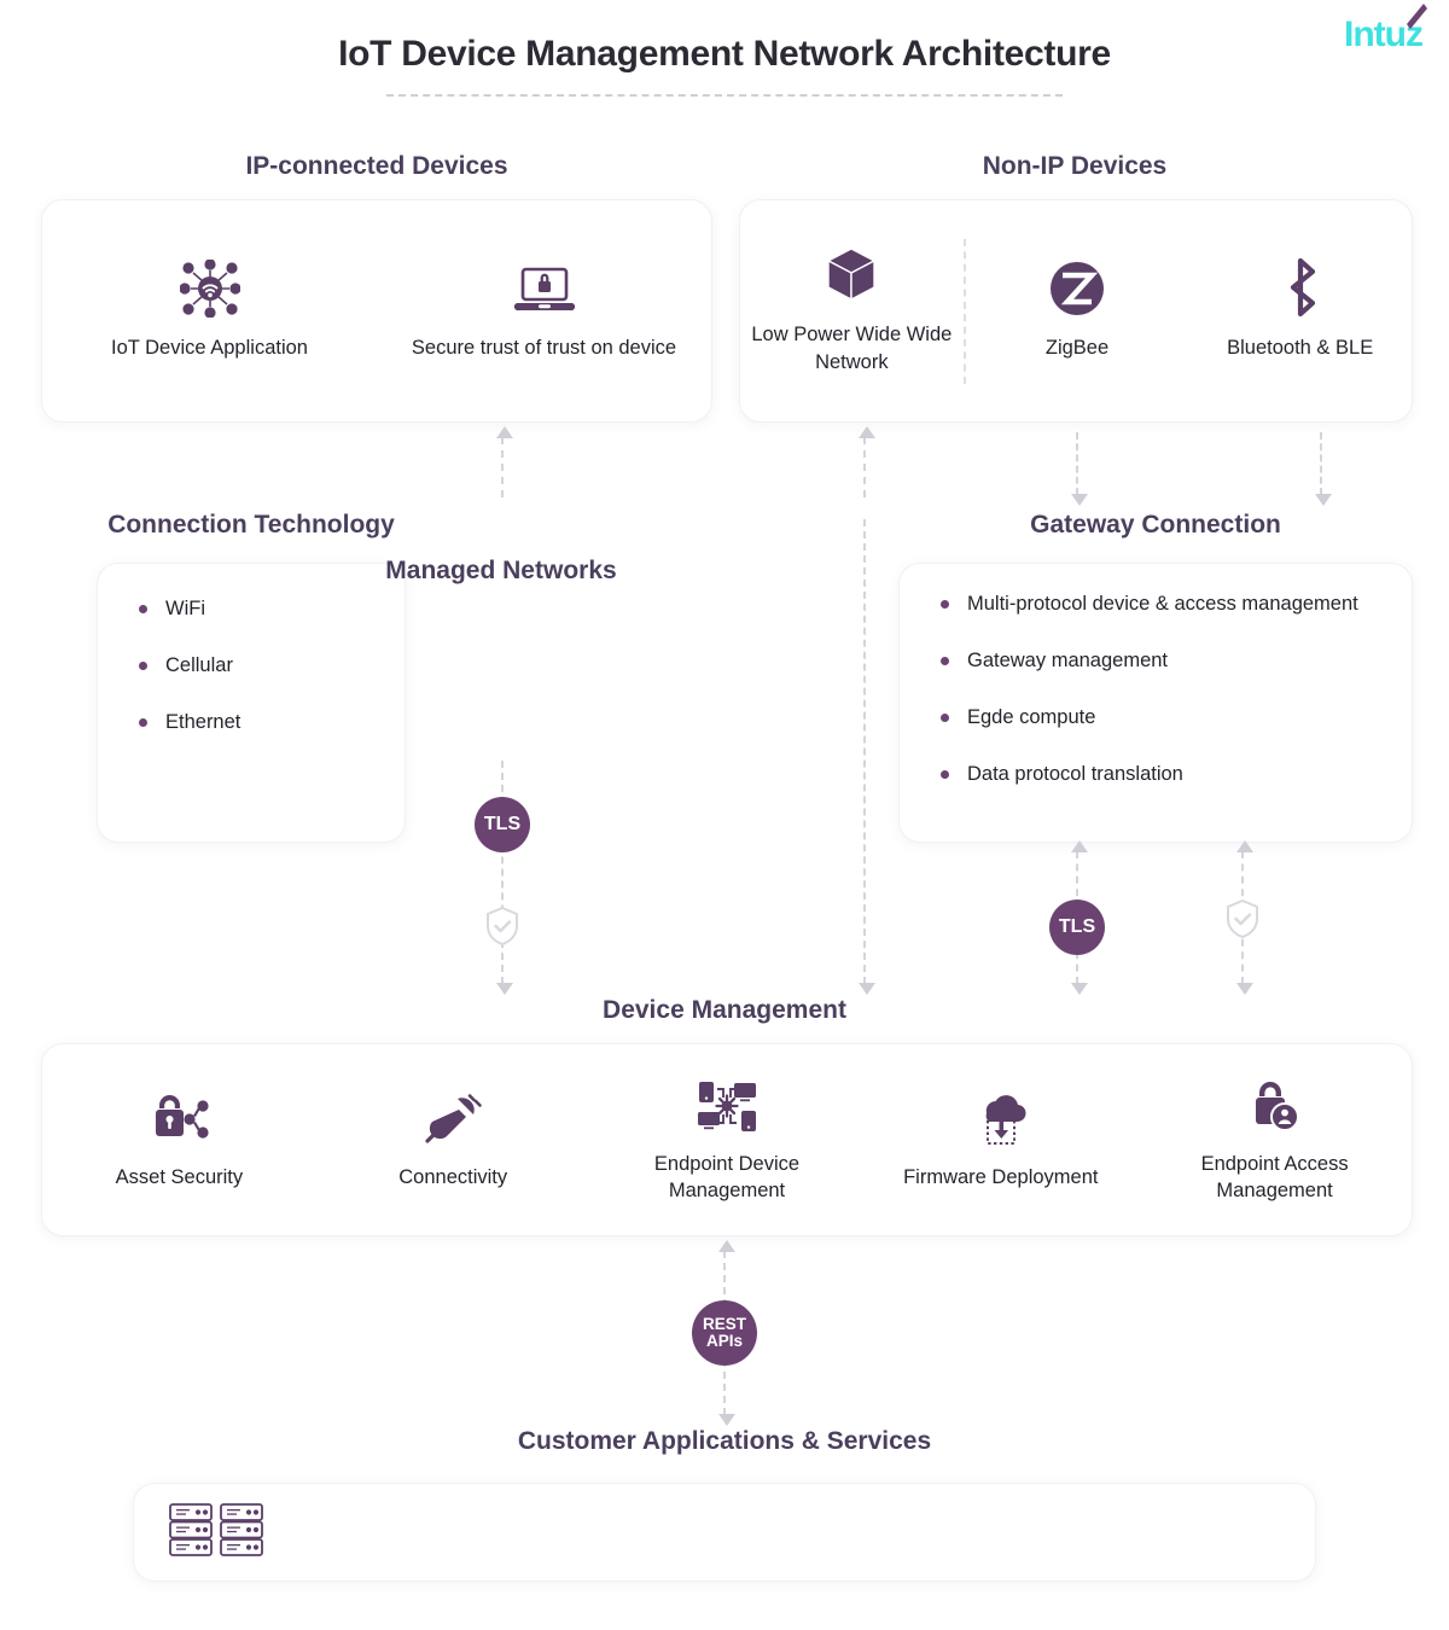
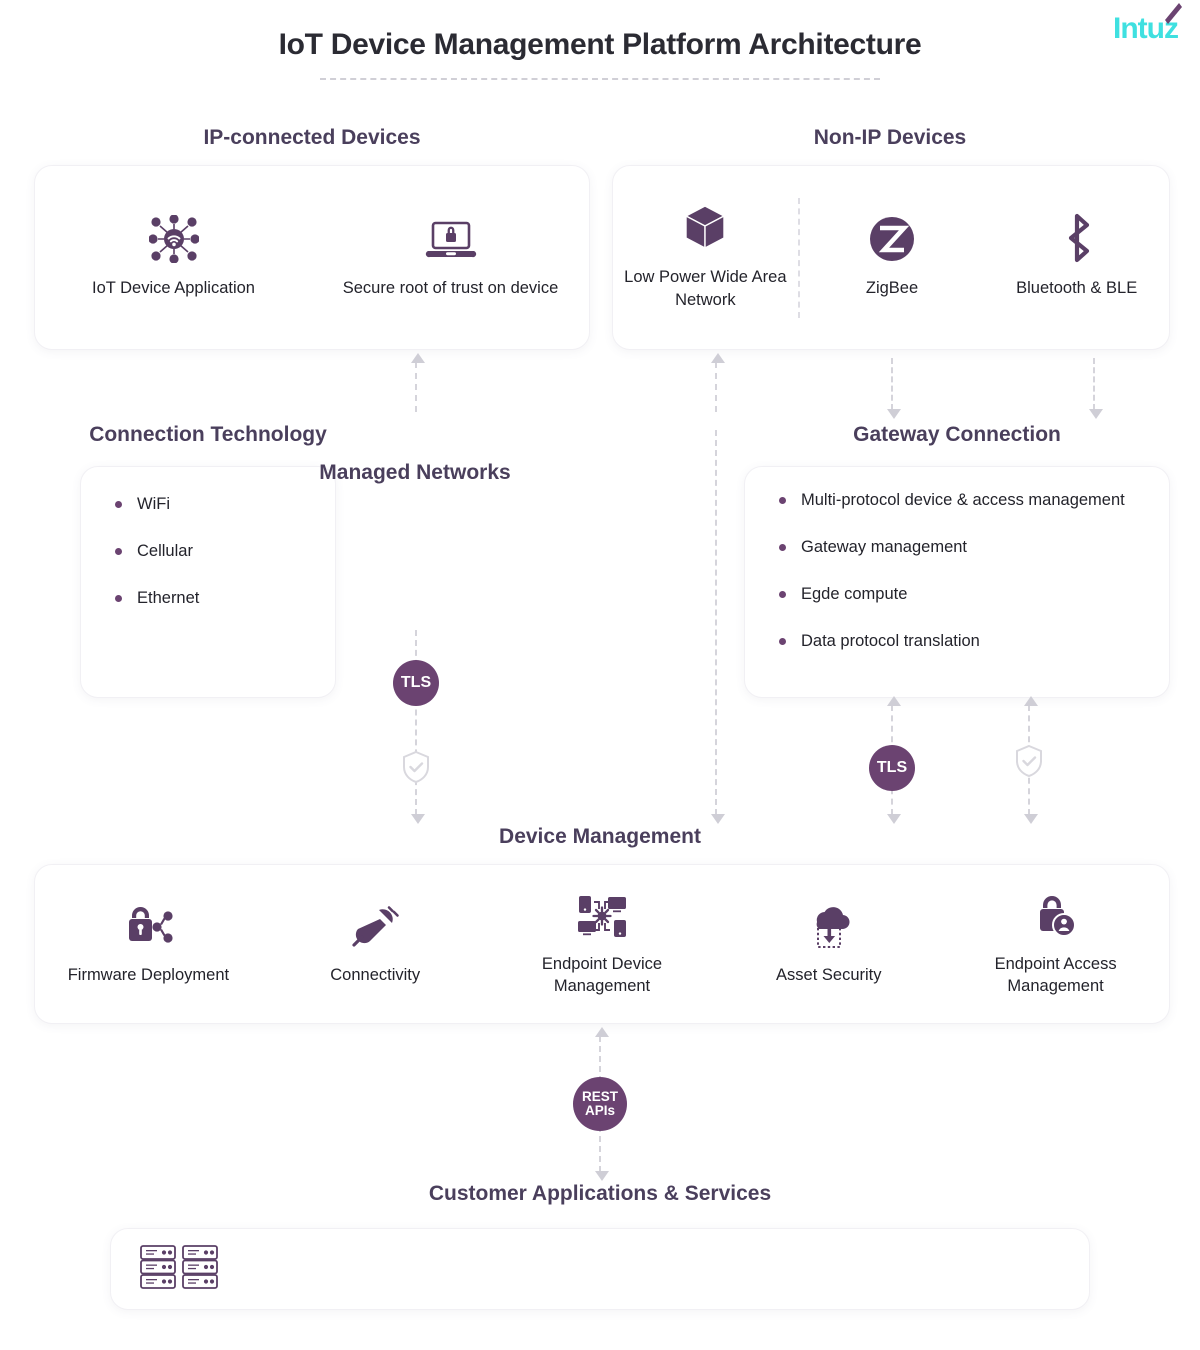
  Intuz
- IoT Device Management Network Architecture
+ IoT Device Management Platform Architecture
  IP-connected Devices
  IoT Device Application
- Secure trust of trust on device
+ Secure root of trust on device
  Non-IP Devices
- Low Power Wide Wide Network
+ Low Power Wide Area Network
  ZigBee
  Bluetooth & BLE
  Connection Technology
  WiFi
  Cellular
  Ethernet
  Managed Networks
  Gateway Connection
  Multi-protocol device & access management
  Gateway management
  Egde compute
  Data protocol translation
  TLS
  TLS
  Device Management
- Asset Security
+ Firmware Deployment
  Connectivity
  Endpoint Device Management
- Firmware Deployment
+ Asset Security
  Endpoint Access Management
  REST
  APIs
  Customer Applications & Services
